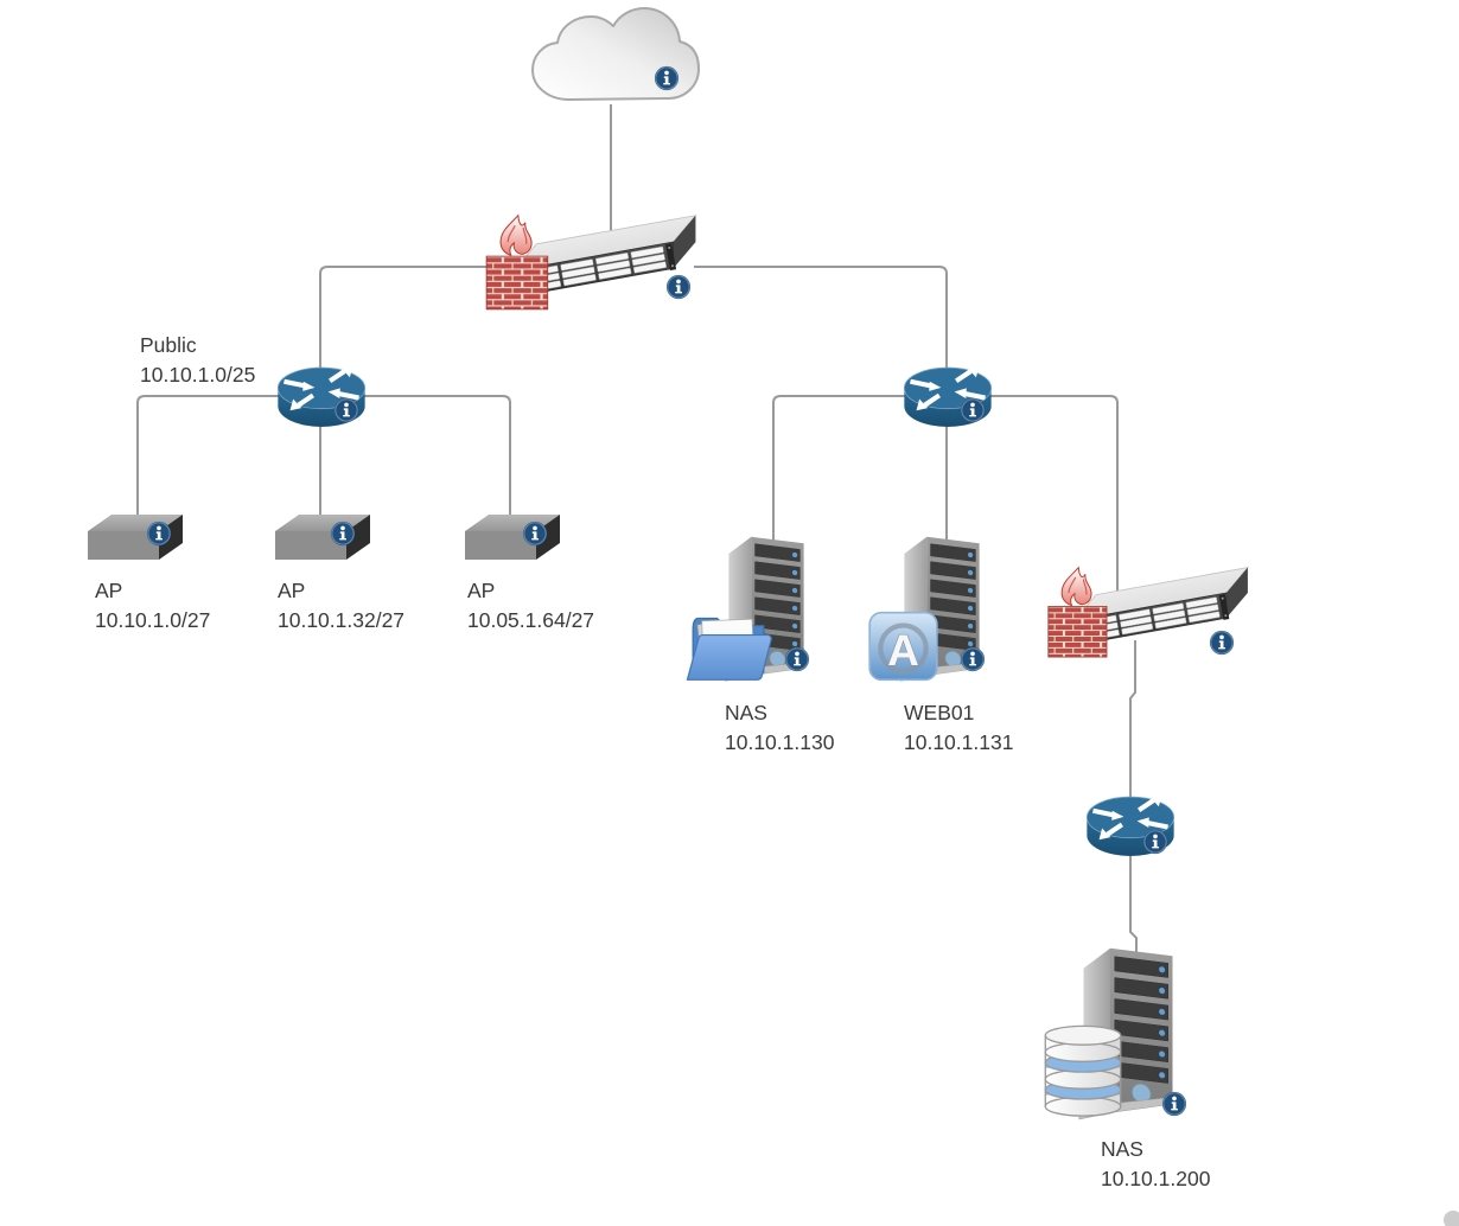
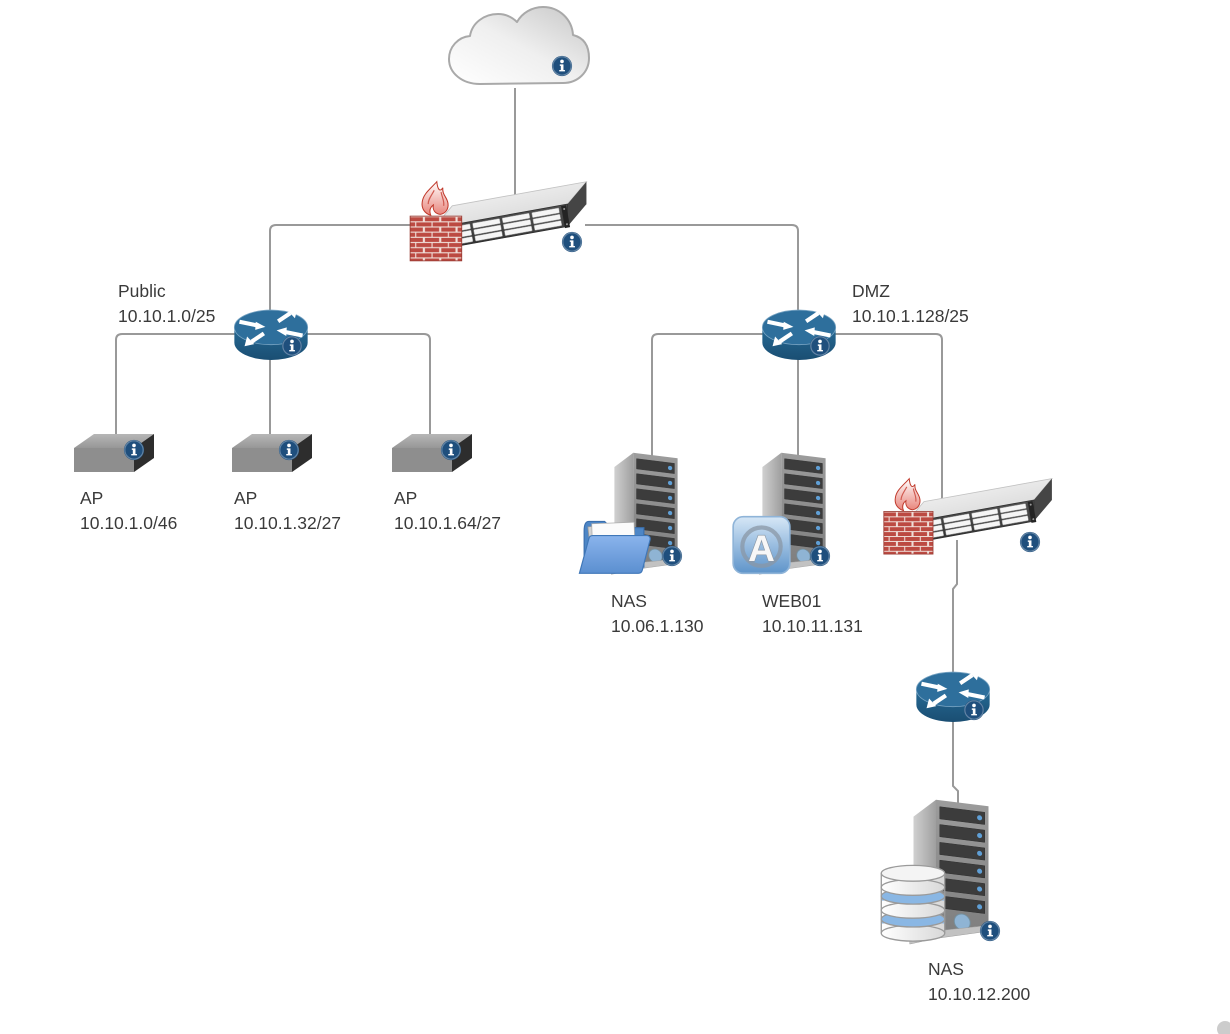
  A
  Public
  10.10.1.0/25
+ DMZ
+ 10.10.1.128/25
  AP
- 10.10.1.0/27
+ 10.10.1.0/46
  AP
  10.10.1.32/27
  AP
- 10.05.1.64/27
+ 10.10.1.64/27
  NAS
- 10.10.1.130
+ 10.06.1.130
  WEB01
- 10.10.1.131
+ 10.10.11.131
  NAS
- 10.10.1.200
+ 10.10.12.200
